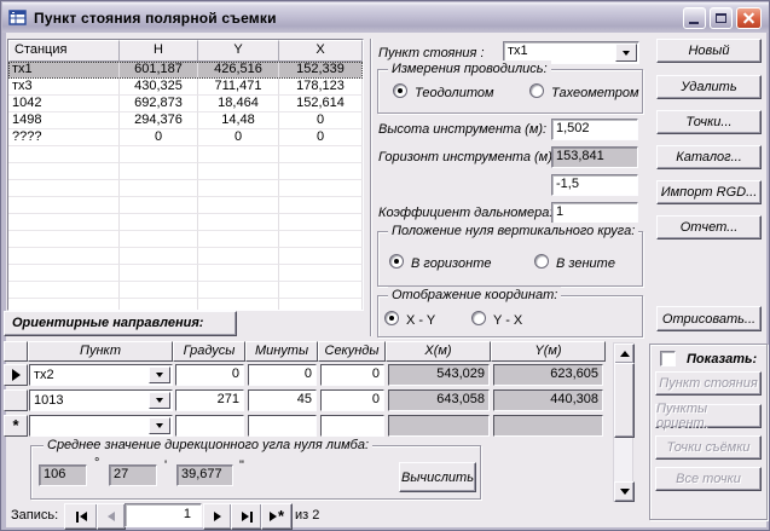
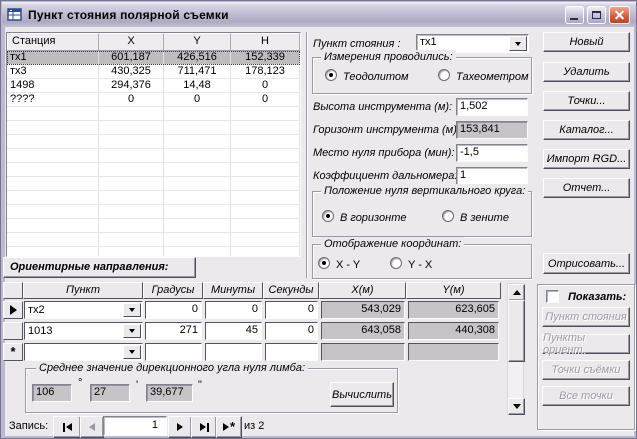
  Пункт стояния полярной съемки
  Станция
- H
+ X
  Y
- X
+ H
  тх1
  601,187
  426,516
  152,339
  тх3
  430,325
  711,471
  178,123
- 1042
- 692,873
- 18,464
- 152,614
  1498
  294,376
  14,48
  0
  ????
  0
  0
  0
  Пункт стояния :
  тх1
  Измерения проводились:
  Теодолитом
  Тахеометром
  Высота инструмента (м):
  1,502
  Горизонт инструмента (м
  153,841
+ Место нуля прибора (мин):
  -1,5
  Коэффициент дальномера
  1
  Положение нуля вертикального круга:
  В горизонте
  В зените
  Отображение координат:
  X - Y
  Y - X
  Новый
  Удалить
  Точки...
  Каталог...
  Импорт RGD...
  Отчет...
  Отрисовать...
  Ориентирные направления:
  Пункт
  Градусы
  Минуты
  Секунды
  X(м)
  Y(м)
  тх2
  0
  0
  0
  543,029
  623,605
  1013
  271
  45
  0
  643,058
  440,308
  *
  Показать:
  Пункт стояния
  Пункты ориент.
  Точки съёмки
  Все точки
  Среднее значение дирекционного угла нуля лимба:
  106
  °
  27
  '
  39,677
  "
  Вычислить
  Запись:
  1
  *
  из 2
